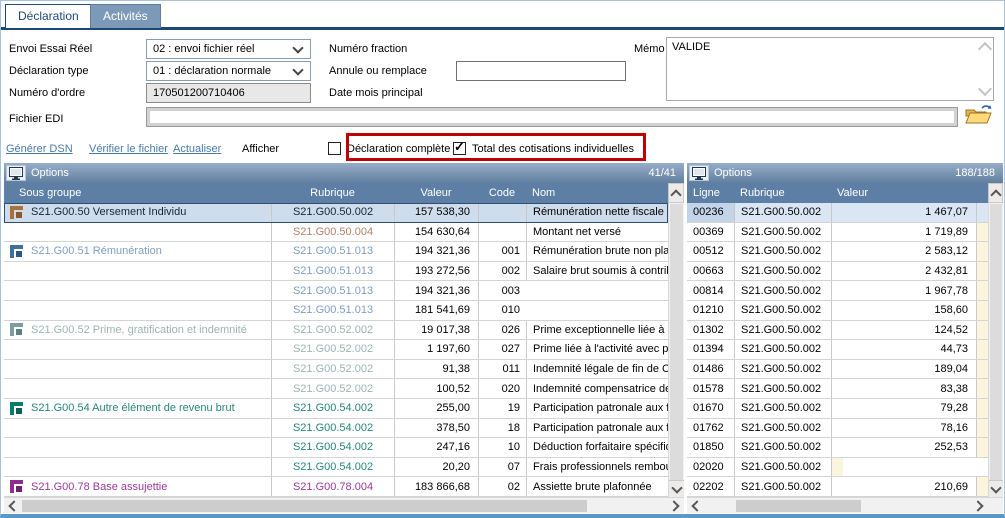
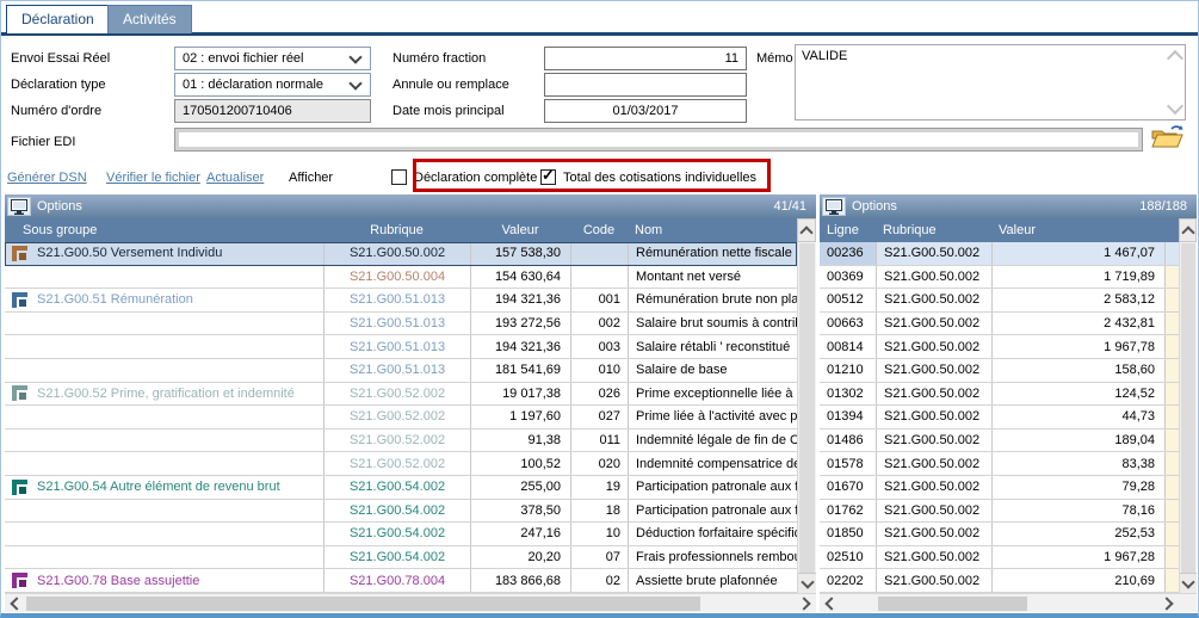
  Déclaration
  Activités
  Envoi Essai Réel
  Déclaration type
  Numéro d'ordre
  Fichier EDI
  Numéro fraction
  Annule ou remplace
  Date mois principal
  Mémo
  02 : envoi fichier réel
  01 : déclaration normale
  170501200710406
+ 11
+ 01/03/2017
  VALIDE
  Générer DSN
  Vérifier le fichier
  Actualiser
  Afficher
  Déclaration complète
  ✓
  Total des cotisations individuelles
  Options
  41/41
  Sous groupe
  Rubrique
  Valeur
  Code
  Nom
  S21.G00.50 Versement Individu
  S21.G00.50.002
  157 538,30
  Rémunération nette fiscale
  S21.G00.50.004
  154 630,64
  Montant net versé
  S21.G00.51 Rémunération
  S21.G00.51.013
  194 321,36
  001
  Rémunération brute non pla
  S21.G00.51.013
  193 272,56
  002
  Salaire brut soumis à contri
  S21.G00.51.013
  194 321,36
  003
+ Salaire rétabli ' reconstitué
  S21.G00.51.013
  181 541,69
  010
+ Salaire de base
  S21.G00.52 Prime, gratification et indemnité
  S21.G00.52.002
  19 017,38
  026
  Prime exceptionnelle liée à
  S21.G00.52.002
  1 197,60
  027
  Prime liée à l'activité avec p
  S21.G00.52.002
  91,38
  011
  Indemnité légale de fin de C
  S21.G00.52.002
  100,52
  020
  Indemnité compensatrice d
  S21.G00.54 Autre élément de revenu brut
  S21.G00.54.002
  255,00
  19
  Participation patronale aux
  S21.G00.54.002
  378,50
  18
  Participation patronale aux
  S21.G00.54.002
  247,16
  10
  Déduction forfaitaire spécifi
  S21.G00.54.002
  20,20
  07
  Frais professionnels rembo
  S21.G00.78 Base assujettie
  S21.G00.78.004
  183 866,68
  02
  Assiette brute plafonnée
  Options
  188/188
  Ligne
  Rubrique
  Valeur
  00236
  S21.G00.50.002
  1 467,07
  00369
  S21.G00.50.002
  1 719,89
  00512
  S21.G00.50.002
  2 583,12
  00663
  S21.G00.50.002
  2 432,81
  00814
  S21.G00.50.002
  1 967,78
  01210
  S21.G00.50.002
  158,60
  01302
  S21.G00.50.002
  124,52
  01394
  S21.G00.50.002
  44,73
  01486
  S21.G00.50.002
  189,04
  01578
  S21.G00.50.002
  83,38
  01670
  S21.G00.50.002
  79,28
  01762
  S21.G00.50.002
  78,16
  01850
  S21.G00.50.002
  252,53
- 02020
+ 02510
  S21.G00.50.002
+ 1 967,28
  02202
  S21.G00.50.002
  210,69
